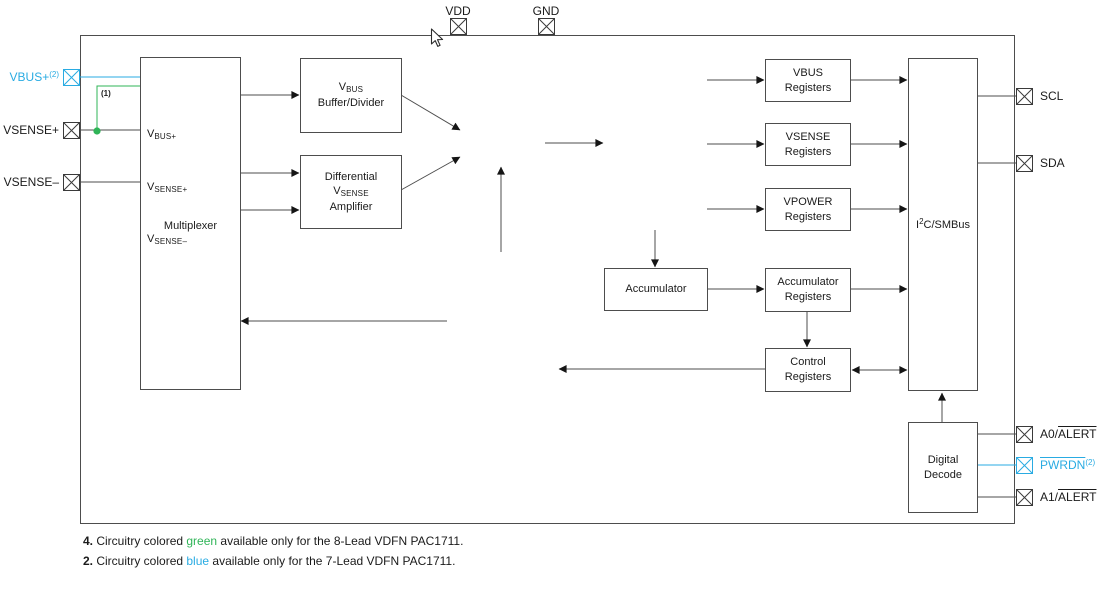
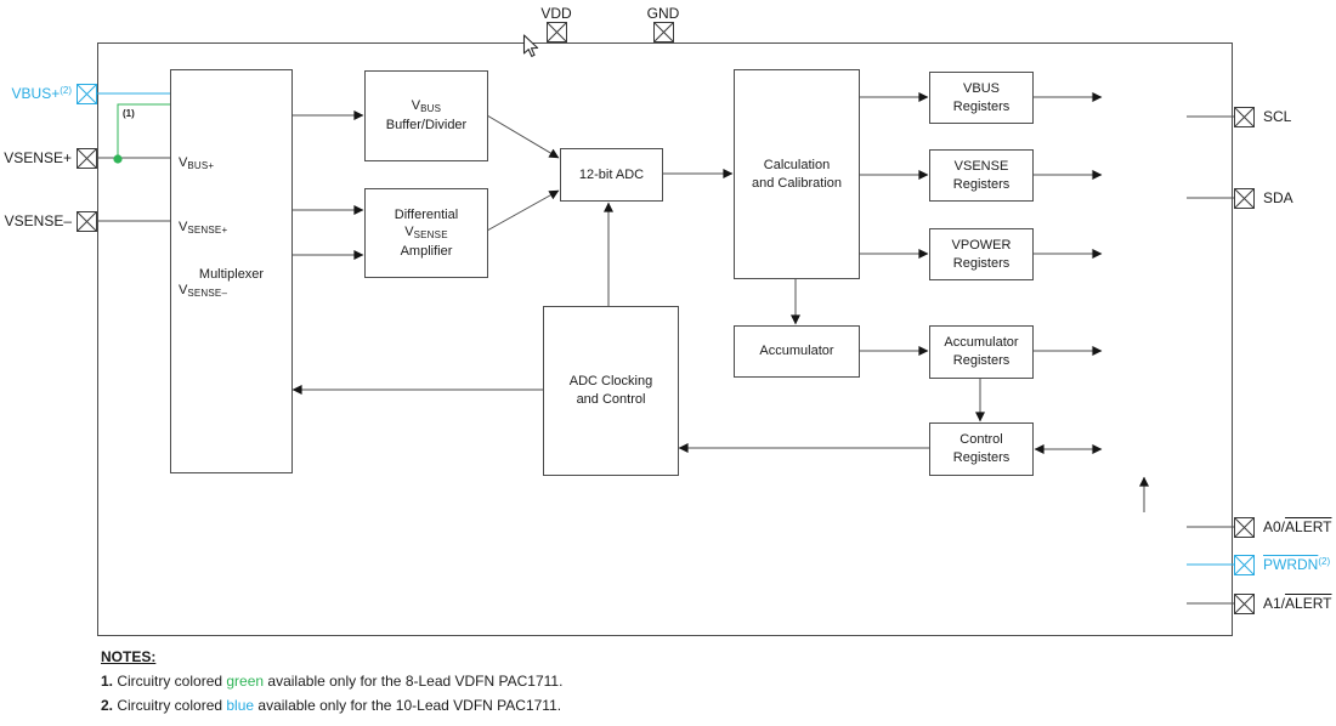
  VBUS+
  VSENSE+
  VSENSE–
  Multiplexer
  VBUS
  Buffer/Divider
  Differential
  VSENSE
  Amplifier
+ 12-bit ADC
+ ADC Clocking
+ and Control
+ Calculation
+ and Calibration
  Accumulator
  VBUS
  Registers
  VSENSE
  Registers
  VPOWER
  Registers
  Accumulator
  Registers
  Control
  Registers
- I2C/SMBus
- Digital
- Decode
  VDD
  GND
  VBUS+(2)
  VSENSE+
  VSENSE–
  SCL
  SDA
  A0/ALERT
  PWRDN(2)
  A1/ALERT
  (1)
+ NOTES:
- 4. Circuitry colored green available only for the 8-Lead VDFN PAC1711.
+ 1. Circuitry colored green available only for the 8-Lead VDFN PAC1711.
- 2. Circuitry colored blue available only for the 7-Lead VDFN PAC1711.
+ 2. Circuitry colored blue available only for the 10-Lead VDFN PAC1711.
